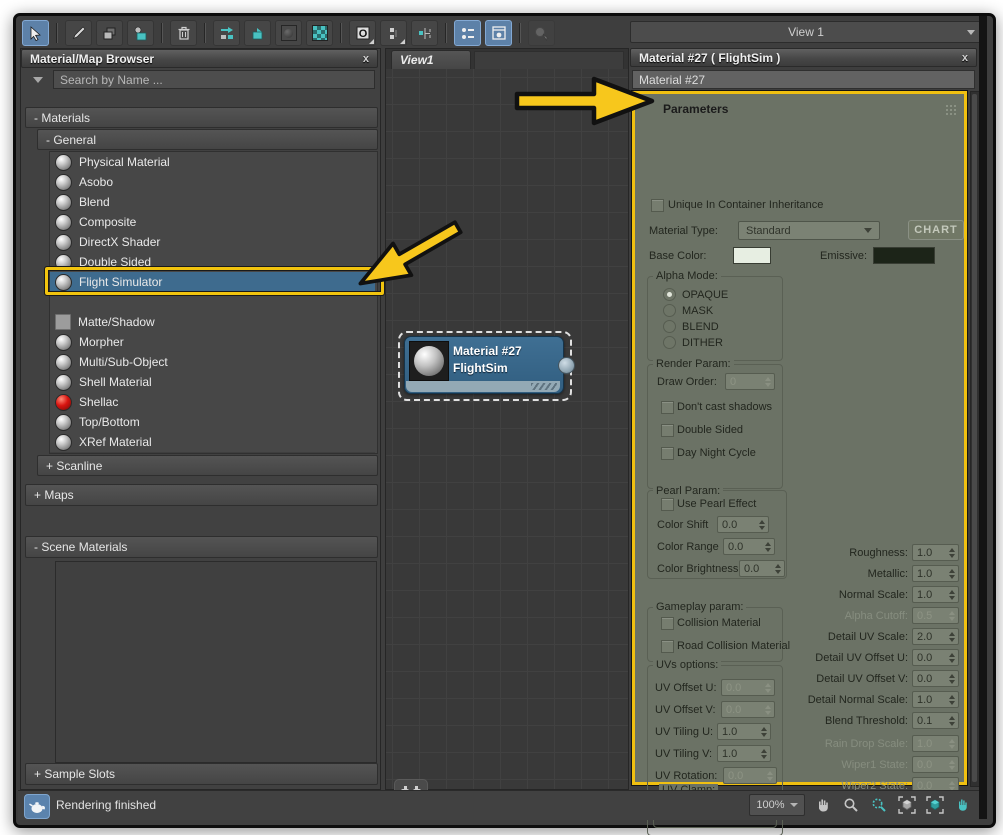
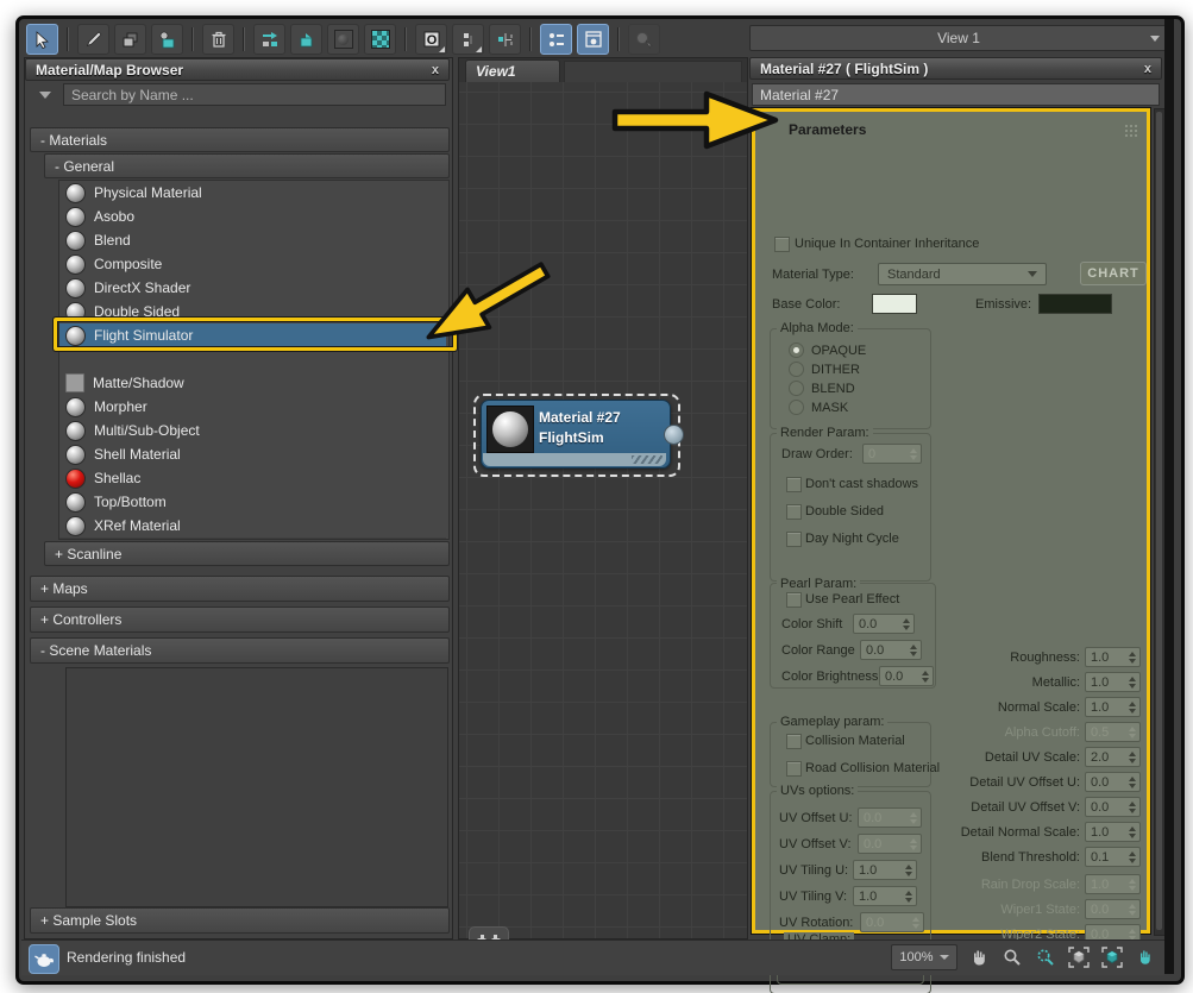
  O
  View 1
  Material/Map Browser
  x
  Search by Name ...
  - Materials
  - General
  Physical Material
  Asobo
  Blend
  Composite
  DirectX Shader
  Double Sided
  Flight Simulator
  Matte/Shadow
  Morpher
  Multi/Sub-Object
  Shell Material
  Shellac
  Top/Bottom
  XRef Material
  + Scanline
  + Maps
+ + Controllers
  - Scene Materials
  + Sample Slots
  View1
  Material #27
  FlightSim
  Material #27 ( FlightSim )
  x
  Material #27
  Parameters
  Unique In Container Inheritance
  Material Type:
  Standard
  CHART
  Base Color:
  Emissive:
  Alpha Mode:
  OPAQUE
- MASK
+ DITHER
  BLEND
- DITHER
+ MASK
  Render Param:
  Draw Order:
  Don't cast shadows
  Double Sided
  Day Night Cycle
  Pearl Param:
  Use Pearl Effect
  Color Shift
  0.0
  Color Range
  0.0
  Color Brightness
  0.0
  Gameplay param:
  Collision Material
  Road Collision Material
  UVs options:
  UV Offset U:
  UV Offset V:
  UV Tiling U:
  1.0
  UV Tiling V:
  1.0
  UV Rotation:
  Roughness:
  1.0
  Metallic:
  1.0
  Normal Scale:
  1.0
  Alpha Cutoff:
  Detail UV Scale:
  2.0
  Detail UV Offset U:
  0.0
  Detail UV Offset V:
  0.0
  Detail Normal Scale:
  1.0
  Blend Threshold:
  0.1
  Rain Drop Scale:
  Wiper1 State:
  Wiper2 State:
  0.0
  Rendering finished
  100%
